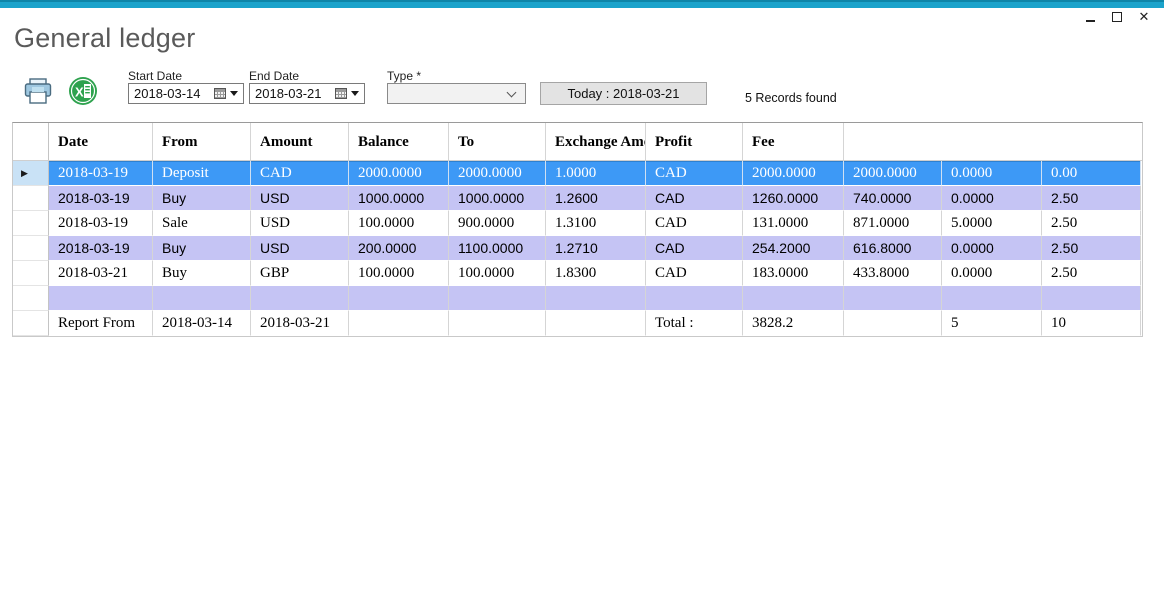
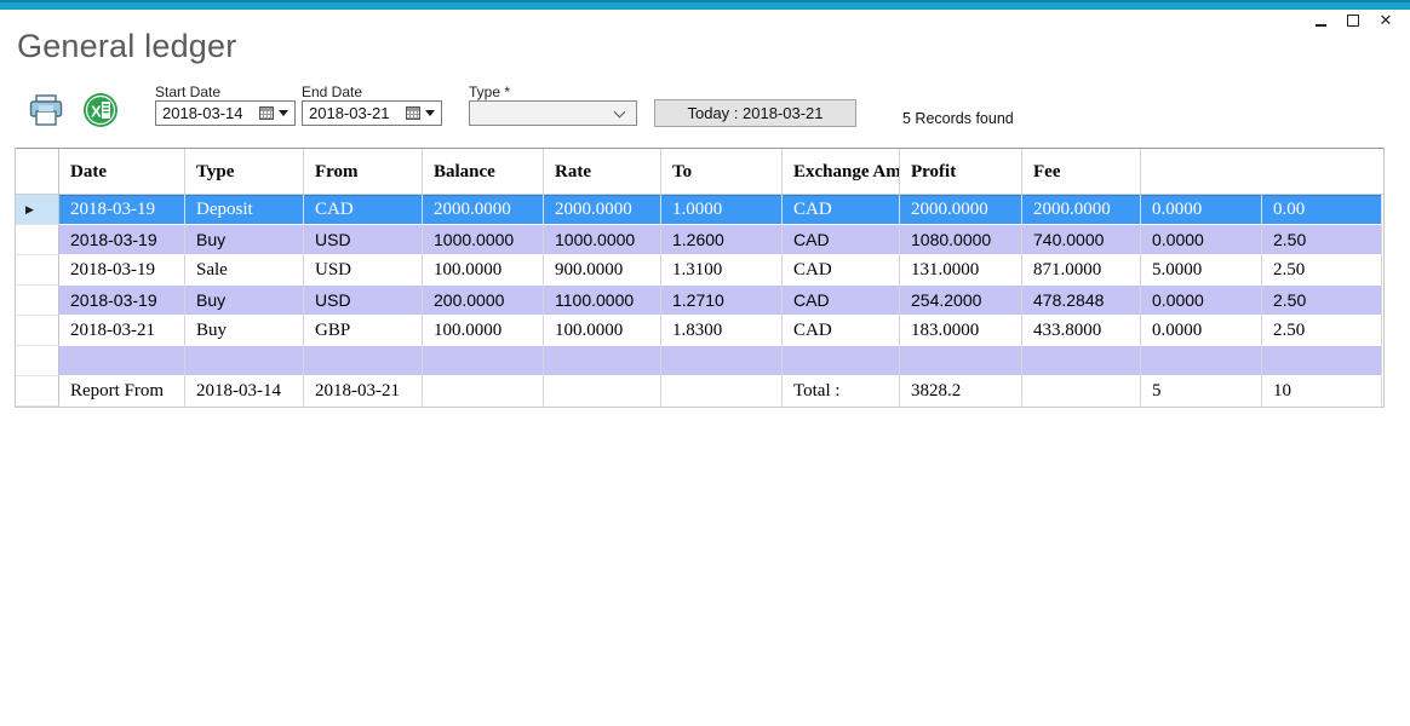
  ✕
  General ledger
  X
  Start Date
  2018-03-14
  End Date
  2018-03-21
  Type *
  Today : 2018-03-21
  5 Records found
  Date
+ Type
  From
- Amount
  Balance
+ Rate
  To
  Exchange Am
  Profit
  Fee
  ▶
  2018-03-19
  Deposit
  CAD
  2000.0000
  2000.0000
  1.0000
  CAD
  2000.0000
  2000.0000
  0.0000
  0.00
  2018-03-19
  Buy
  USD
  1000.0000
  1000.0000
  1.2600
  CAD
- 1260.0000
+ 1080.0000
  740.0000
  0.0000
  2.50
  2018-03-19
  Sale
  USD
  100.0000
  900.0000
  1.3100
  CAD
  131.0000
  871.0000
  5.0000
  2.50
  2018-03-19
  Buy
  USD
  200.0000
  1100.0000
  1.2710
  CAD
  254.2000
- 616.8000
+ 478.2848
  0.0000
  2.50
  2018-03-21
  Buy
  GBP
  100.0000
  100.0000
  1.8300
  CAD
  183.0000
  433.8000
  0.0000
  2.50
  Report From
  2018-03-14
  2018-03-21
  Total :
  3828.2
  5
  10
